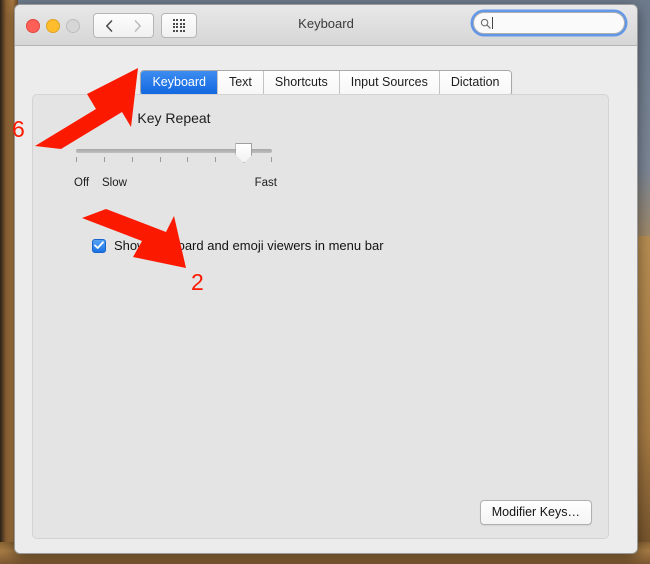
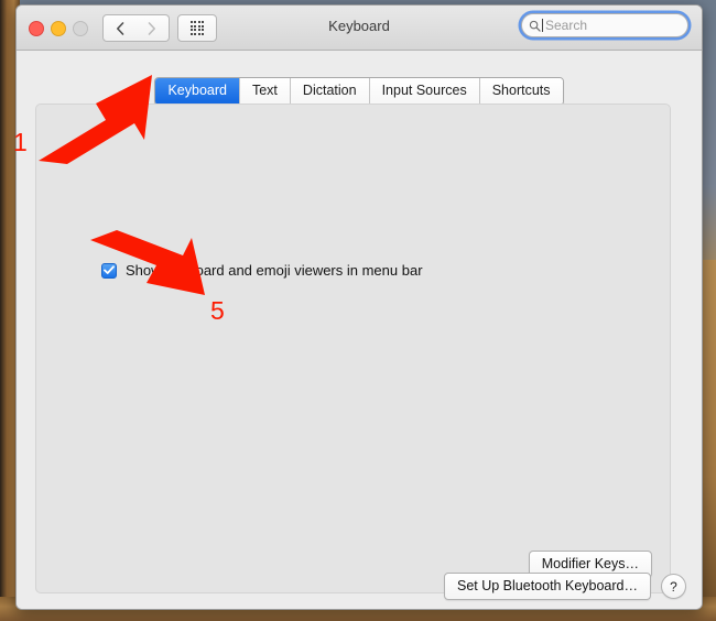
  Keyboard
+ Search
  Keyboard
  Text
- Shortcuts
+ Dictation
  Input Sources
- Dictation
+ Shortcuts
- Key Repeat
- Off
- Slow
- Fast
  Shooard and emoji viewers in menu bar
  Modifier Keys…
+ Set Up Bluetooth Keyboard…
+ ?
- 6
+ 1
- 2
+ 5
